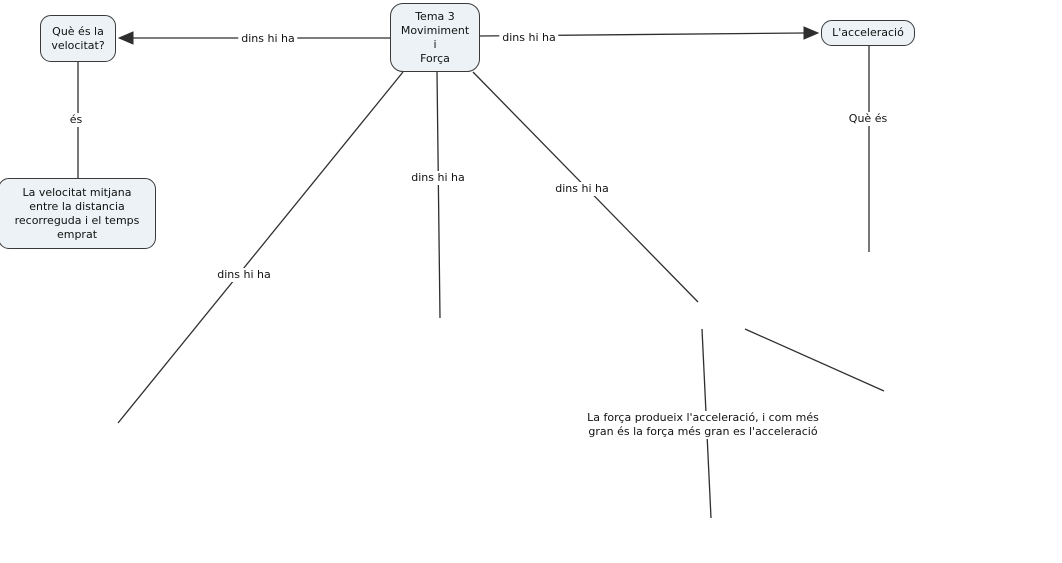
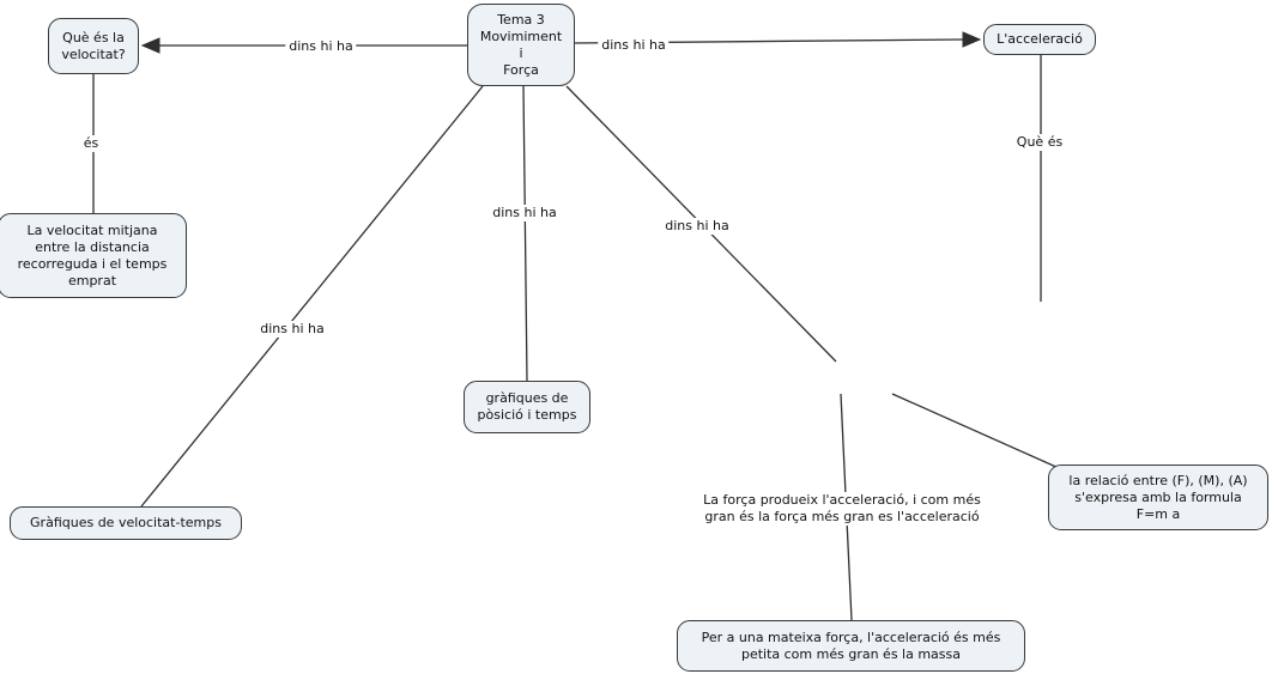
  Tema 3
  Movimiment
  i
  Força
  Què és la
  velocitat?
  L'acceleració
  La velocitat mitjana
  entre la distancia
  recorreguda i el temps
  emprat
+ gràfiques de
+ pòsició i temps
+ Gràfiques de velocitat-temps
+ la relació entre (F), (M), (A)
+ s'expresa amb la formula
+ F=m a
+ Per a una mateixa força, l'acceleració és més
+ petita com més gran és la massa
  dins hi ha
  dins hi ha
  és
  Què és
  dins hi ha
  dins hi ha
  dins hi ha
  La força produeix l'acceleració, i com més
  gran és la força més gran es l'acceleració
